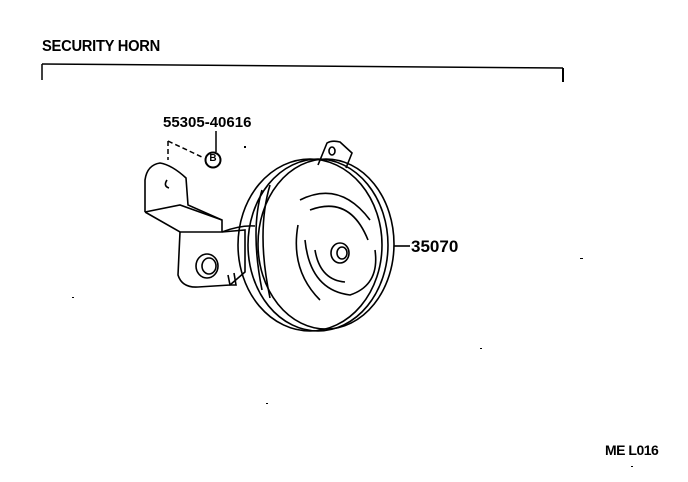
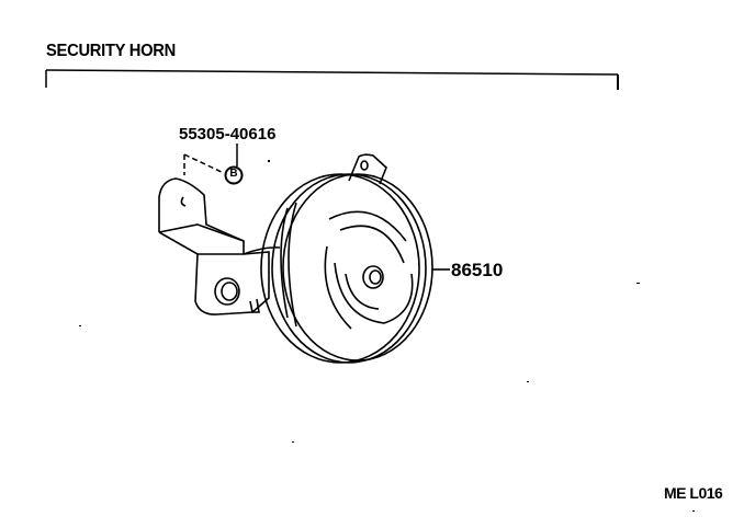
  SECURITY HORN
  55305-40616
- 35070
+ 86510
  B
  ME L016
